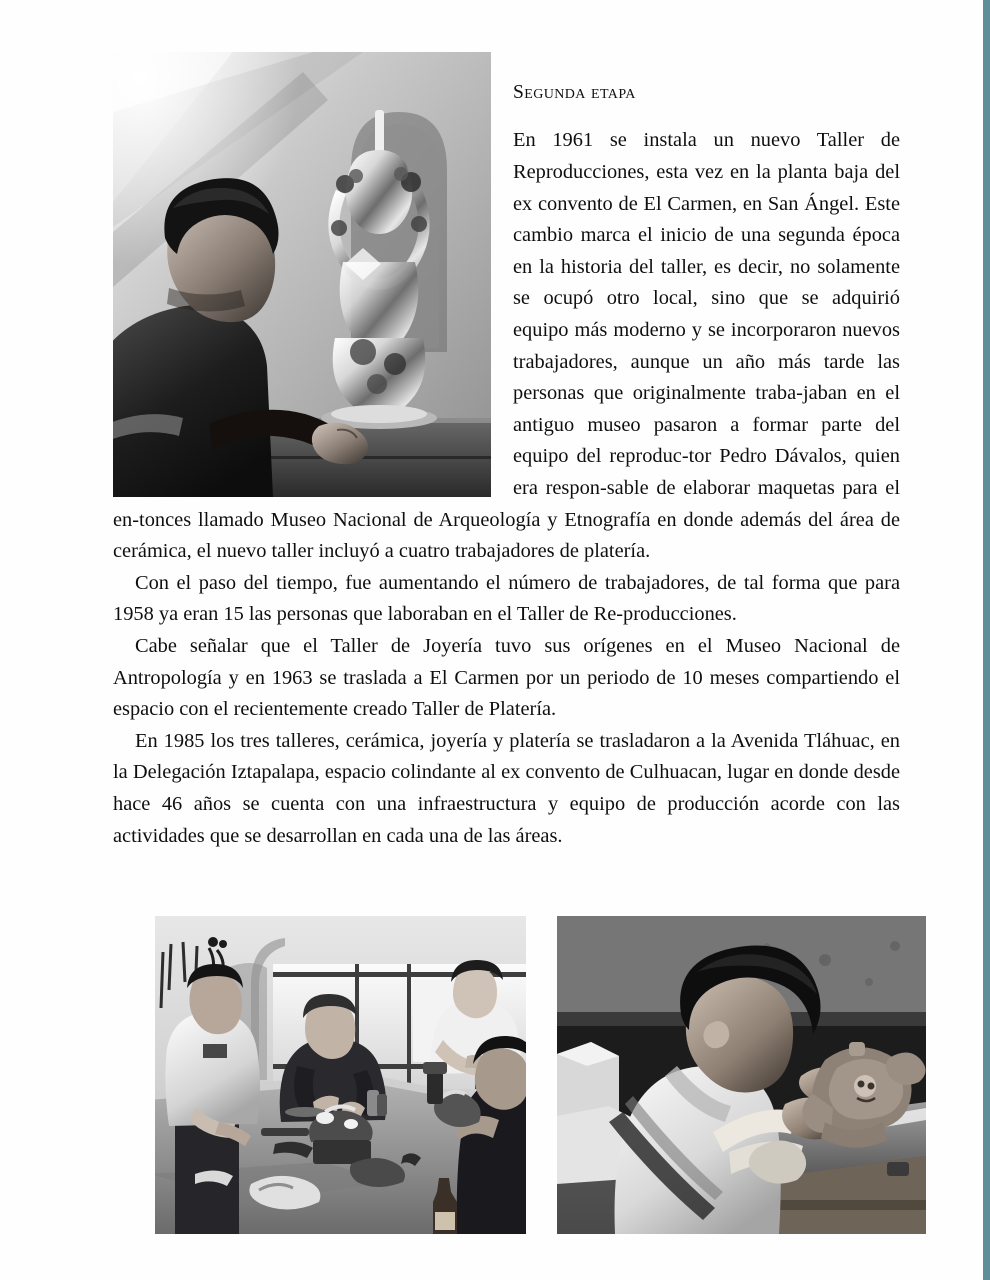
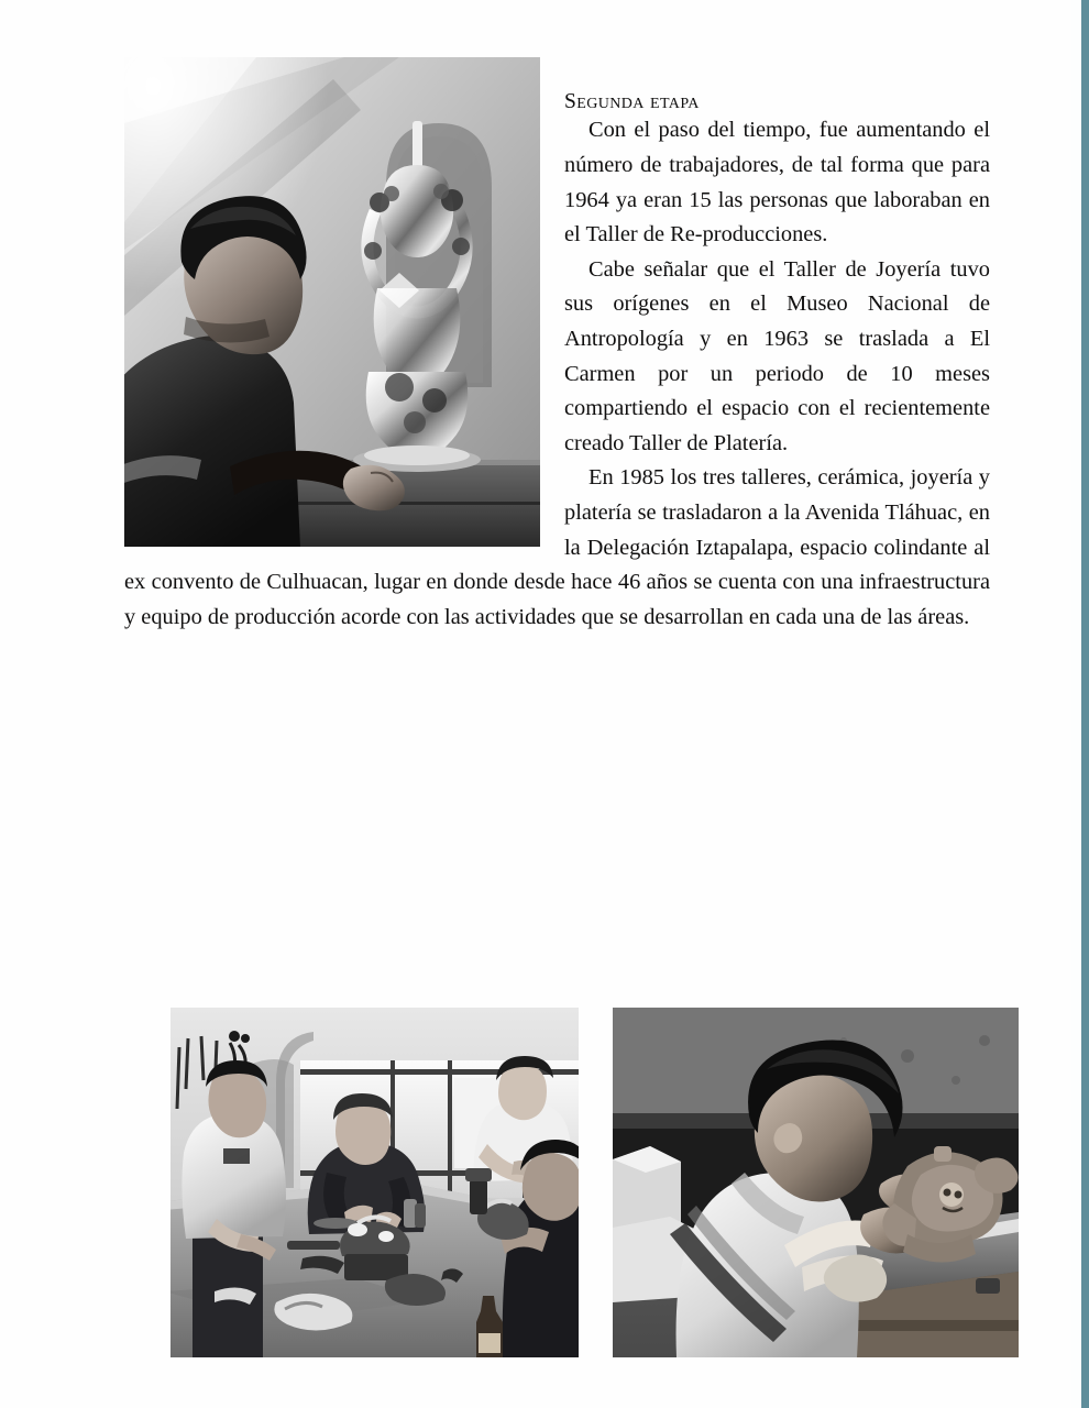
  Segunda etapa
- En 1961 se instala un nuevo Taller de Reproducciones, esta vez en la planta baja del ex convento de El Carmen, en San Ángel. Este cambio marca el inicio de una segunda época en la historia del taller, es decir, no solamente se ocupó otro local, sino que se adquirió equipo más moderno y se incorporaron nuevos trabajadores, aunque un año más tarde las personas que originalmente traba-jaban en el antiguo museo pasaron a formar parte del equipo del reproduc-tor Pedro Dávalos, quien era respon-sable de elaborar maquetas para el en-tonces llamado Museo Nacional de Arqueología y Etnografía en donde además del área de cerámica, el nuevo taller incluyó a cuatro trabajadores de platería.
- Con el paso del tiempo, fue aumentando el número de trabajadores, de tal forma que para 1958 ya eran 15 las personas que laboraban en el Taller de Re-producciones.
+ Con el paso del tiempo, fue aumentando el número de trabajadores, de tal forma que para 1964 ya eran 15 las personas que laboraban en el Taller de Re-producciones.
  Cabe señalar que el Taller de Joyería tuvo sus orígenes en el Museo Nacional de Antropología y en 1963 se traslada a El Carmen por un periodo de 10 meses compartiendo el espacio con el recientemente creado Taller de Platería.
  En 1985 los tres talleres, cerámica, joyería y platería se trasladaron a la Avenida Tláhuac, en la Delegación Iztapalapa, espacio colindante al ex convento de Culhuacan, lugar en donde desde hace 46 años se cuenta con una infraestructura y equipo de producción acorde con las actividades que se desarrollan en cada una de las áreas.
